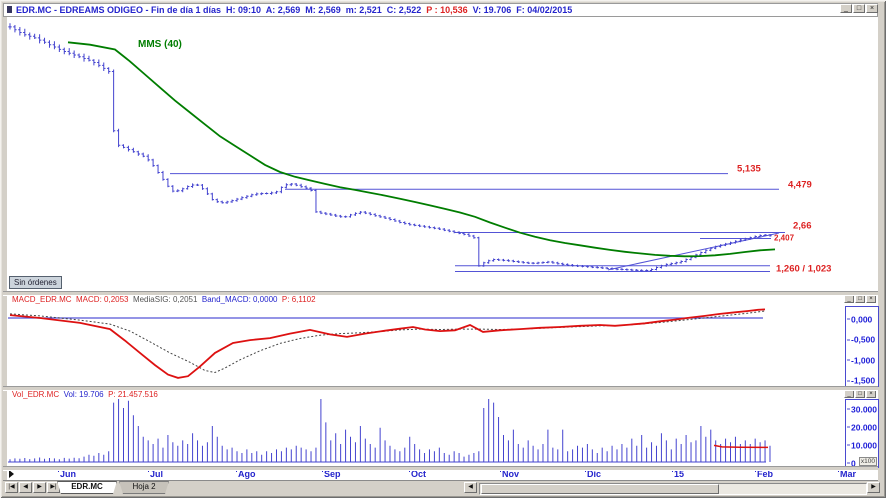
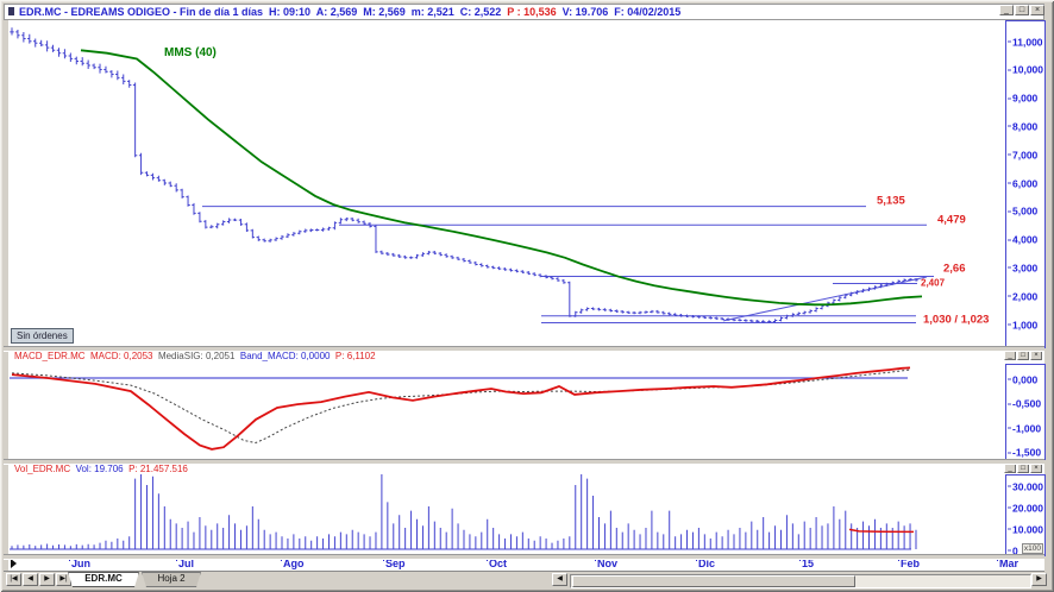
  EDR.MC - EDREAMS ODIGEO - Fin de día 1 días H: 09:10 A: 2,569 M: 2,569 m: 2,521 C: 2,522 P : 10,536 V: 19.706 F: 04/02/2015
+ 11,000
+ 10,000
+ 9,000
+ 8,000
+ 7,000
+ 6,000
+ 5,000
+ 4,000
+ 3,000
+ 2,000
+ 1,000
  MMS (40)
  Sin órdenes
  MACD_EDR.MC MACD: 0,2053 MediaSIG: 0,2051 Band_MACD: 0,0000 P: 6,1102
  0,000
  -0,500
  -1,000
  -1,500
  Vol_EDR.MC Vol: 19.706 P: 21.457.516
  30.000
  20.000
  10.000
  0
  Jun
  Jul
  Ago
  Sep
  Oct
  Nov
  Dic
  15
  Feb
  Mar
  EDR.MC
  Hoja 2
  5,135
  4,479
  2,66
  2,407
- 1,260 / 1,023
+ 1,030 / 1,023
